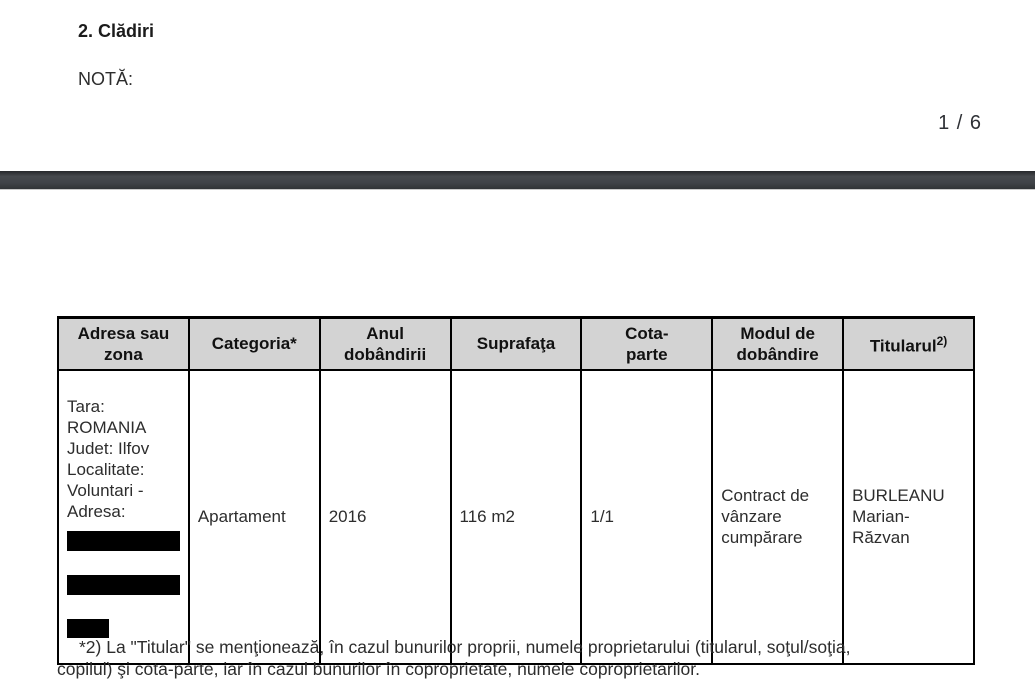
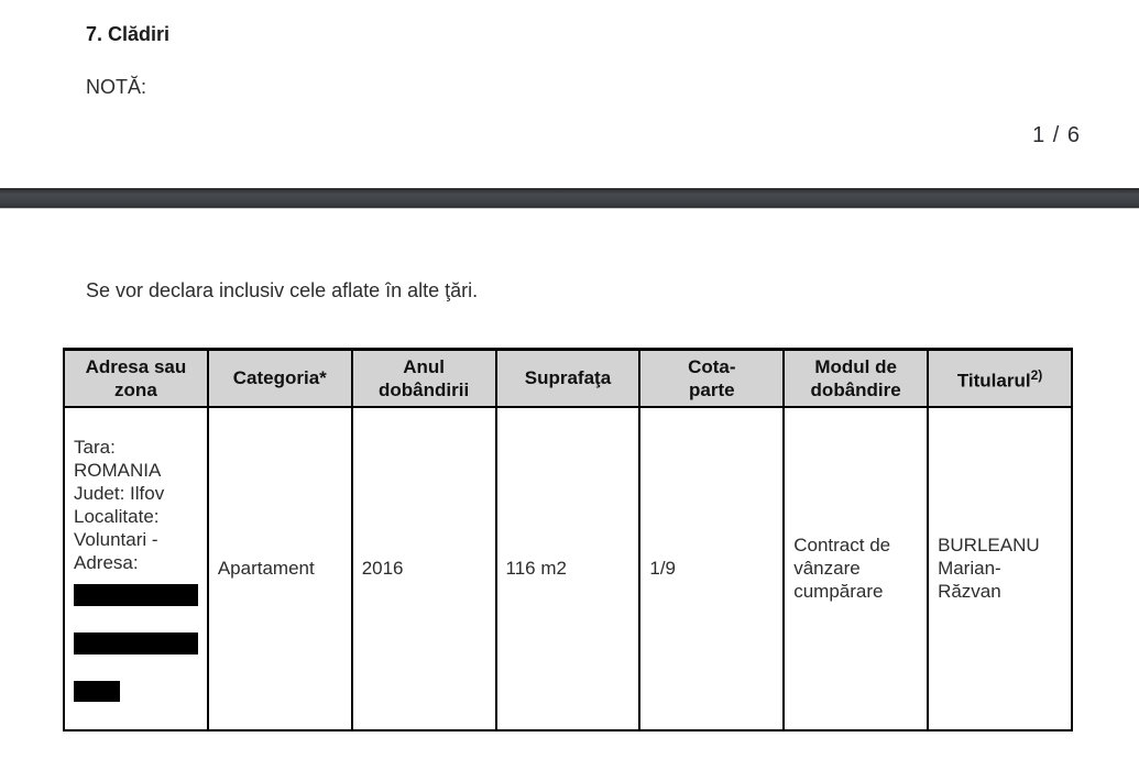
- 2. Clădiri
+ 7. Clădiri
  NOTĂ:
  1 / 6
+ Se vor declara inclusiv cele aflate în alte ţări.
  Adresa sau zona	Categoria*	Anul dobândirii	Suprafaţa	Cota- parte	Modul de dobândire	Titularul2)
- Tara: ROMANIA Judet: Ilfov Localitate: Voluntari - Adresa:	Apartament	2016	116 m2	1/1	Contract de vânzare cumpărare	BURLEANU Marian- Răzvan
+ Tara: ROMANIA Judet: Ilfov Localitate: Voluntari - Adresa:	Apartament	2016	116 m2	1/9	Contract de vânzare cumpărare	BURLEANU Marian- Răzvan
- *2) La "Titular" se menţionează, în cazul bunurilor proprii, numele proprietarului (titularul, soţul/soţia,
- copilul) şi cota-parte, iar în cazul bunurilor în coproprietate, numele coproprietarilor.
